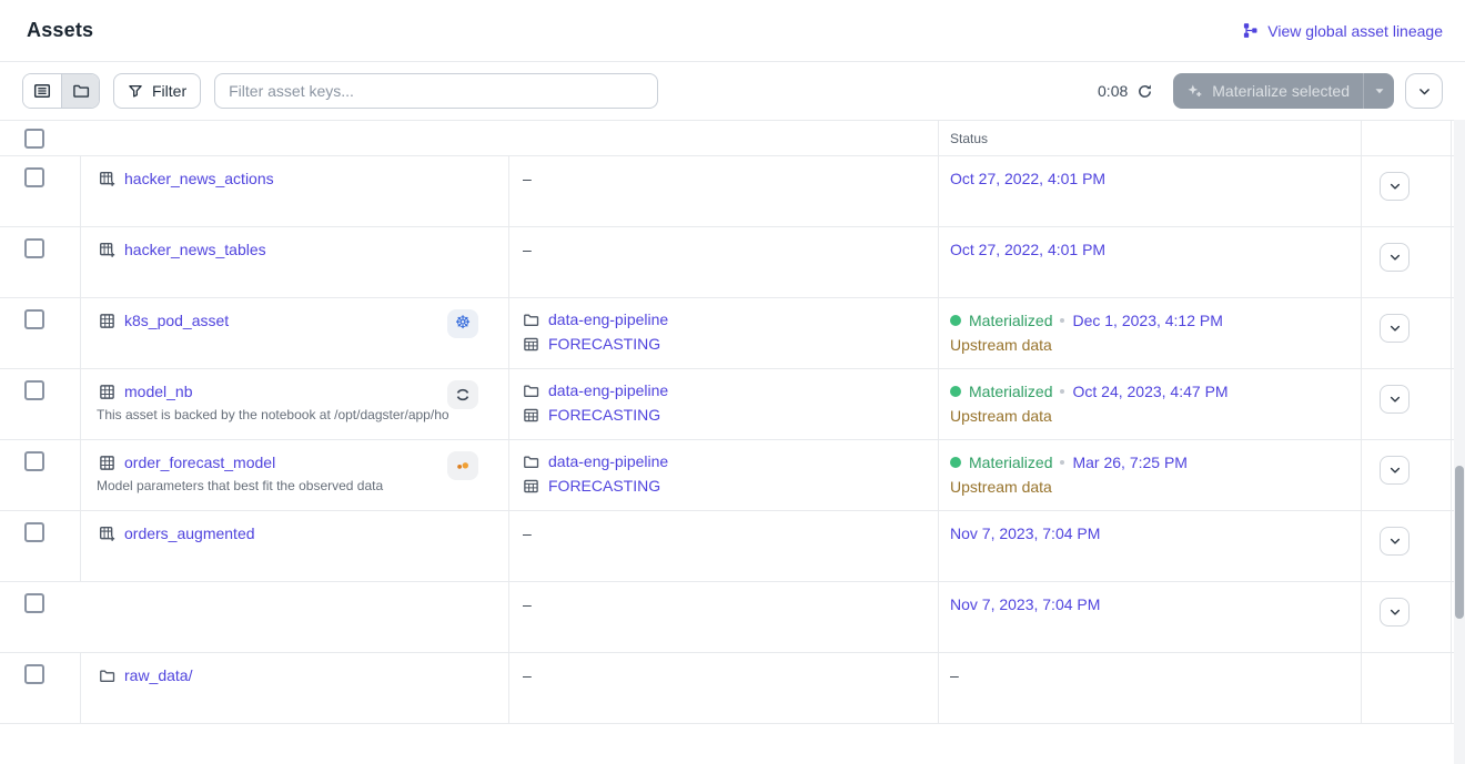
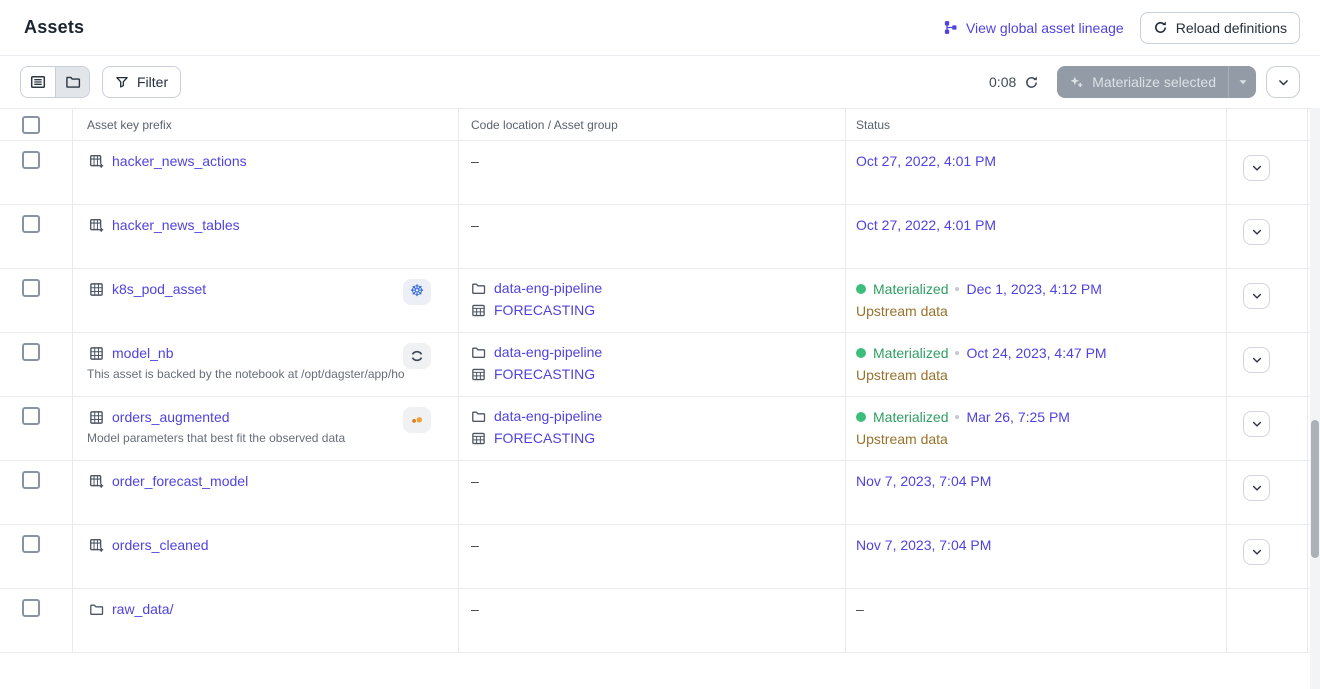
  Assets
  View global asset lineage
+ Reload definitions
  Filter
- Filter asset keys...
  0:08
  Materialize selected
+ Asset key prefix
+ Code location / Asset group
  Status
  hacker_news_actions
  –
  Oct 27, 2022, 4:01 PM
  hacker_news_tables
  –
  Oct 27, 2022, 4:01 PM
  k8s_pod_asset
  ☸
  data-eng-pipeline
  FORECASTING
  Materialized
  Dec 1, 2023, 4:12 PM
  Upstream data
  model_nb
  This asset is backed by the notebook at /opt/dagster/app/ho
  data-eng-pipeline
  FORECASTING
  Materialized
  Oct 24, 2023, 4:47 PM
  Upstream data
- order_forecast_model
+ orders_augmented
  Model parameters that best fit the observed data
  data-eng-pipeline
  FORECASTING
  Materialized
  Mar 26, 7:25 PM
  Upstream data
- orders_augmented
+ order_forecast_model
  –
  Nov 7, 2023, 7:04 PM
+ orders_cleaned
  –
  Nov 7, 2023, 7:04 PM
  raw_data/
  –
  –
